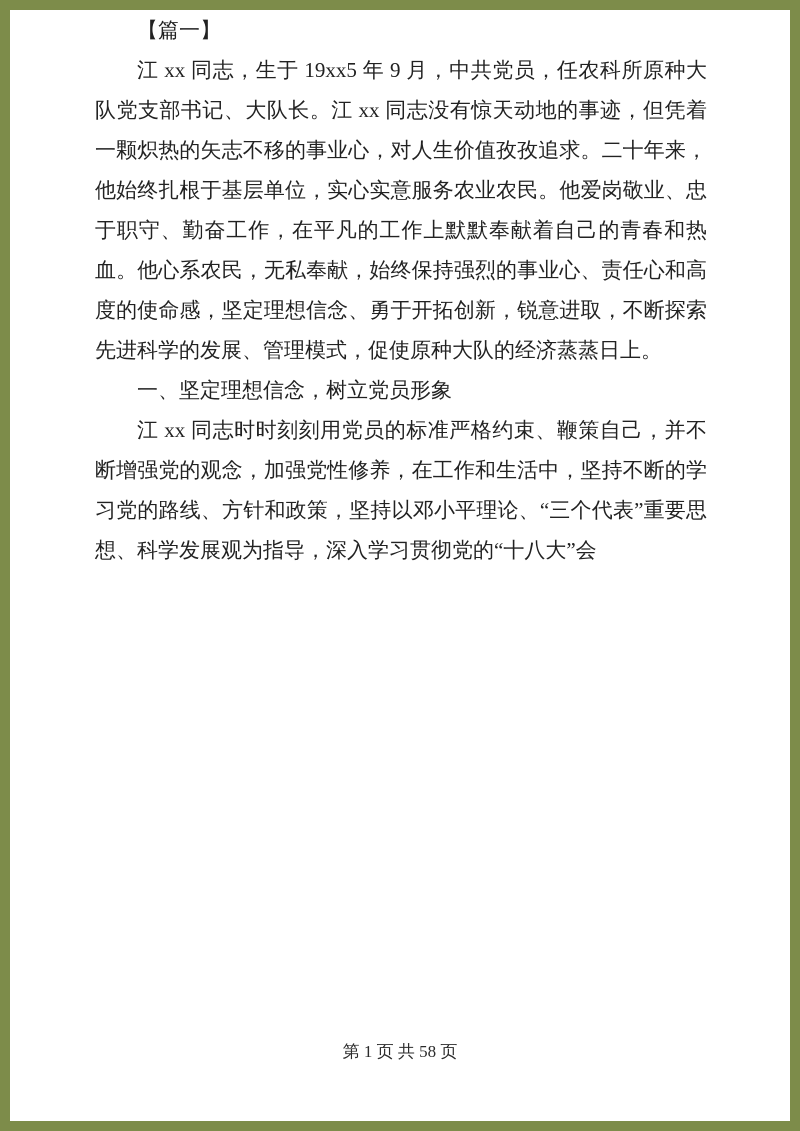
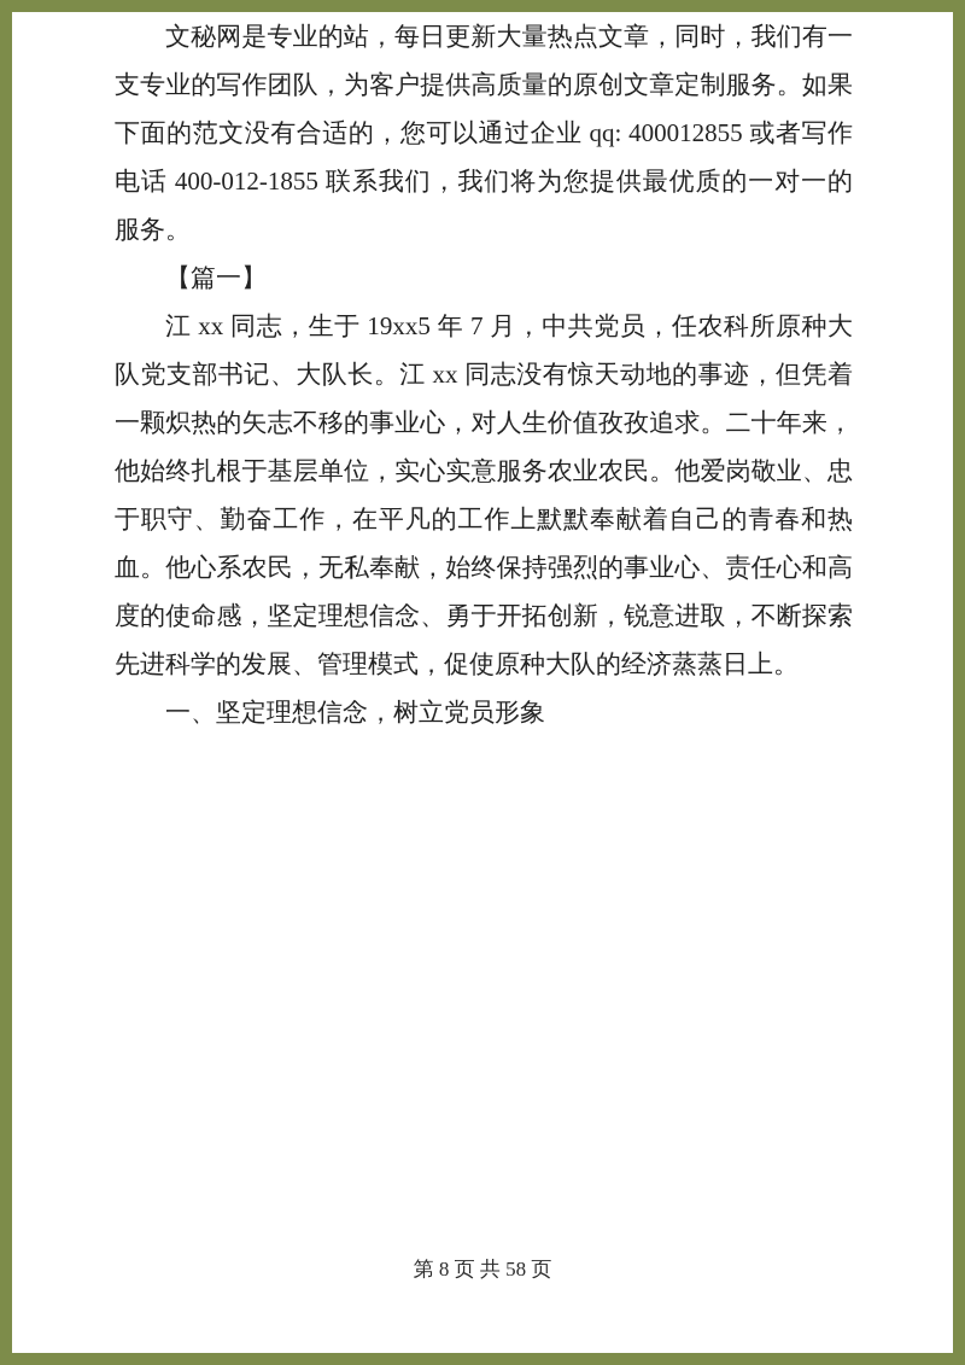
+ 文秘网是专业的站，每日更新大量热点文章，同时，我们有一支专业的写作团队，为客户提供高质量的原创文章定制服务。如果下面的范文没有合适的，您可以通过企业 qq: 400012855 或者写作电话 400-012-1855 联系我们，我们将为您提供最优质的一对一的服务。
  【篇一】
- 江 xx 同志，生于 19xx5 年 9 月，中共党员，任农科所原种大队党支部书记、大队长。江 xx 同志没有惊天动地的事迹，但凭着一颗炽热的矢志不移的事业心，对人生价值孜孜追求。二十年来，他始终扎根于基层单位，实心实意服务农业农民。他爱岗敬业、忠于职守、勤奋工作，在平凡的工作上默默奉献着自己的青春和热血。他心系农民，无私奉献，始终保持强烈的事业心、责任心和高度的使命感，坚定理想信念、勇于开拓创新，锐意进取，不断探索先进科学的发展、管理模式，促使原种大队的经济蒸蒸日上。
+ 江 xx 同志，生于 19xx5 年 7 月，中共党员，任农科所原种大队党支部书记、大队长。江 xx 同志没有惊天动地的事迹，但凭着一颗炽热的矢志不移的事业心，对人生价值孜孜追求。二十年来，他始终扎根于基层单位，实心实意服务农业农民。他爱岗敬业、忠于职守、勤奋工作，在平凡的工作上默默奉献着自己的青春和热血。他心系农民，无私奉献，始终保持强烈的事业心、责任心和高度的使命感，坚定理想信念、勇于开拓创新，锐意进取，不断探索先进科学的发展、管理模式，促使原种大队的经济蒸蒸日上。
  一、坚定理想信念，树立党员形象
- 江 xx 同志时时刻刻用党员的标准严格约束、鞭策自己，并不断增强党的观念，加强党性修养，在工作和生活中，坚持不断的学习党的路线、方针和政策，坚持以邓小平理论、“三个代表”重要思想、科学发展观为指导，深入学习贯彻党的“十八大”会
- 第 1 页 共 58 页
+ 第 8 页 共 58 页
